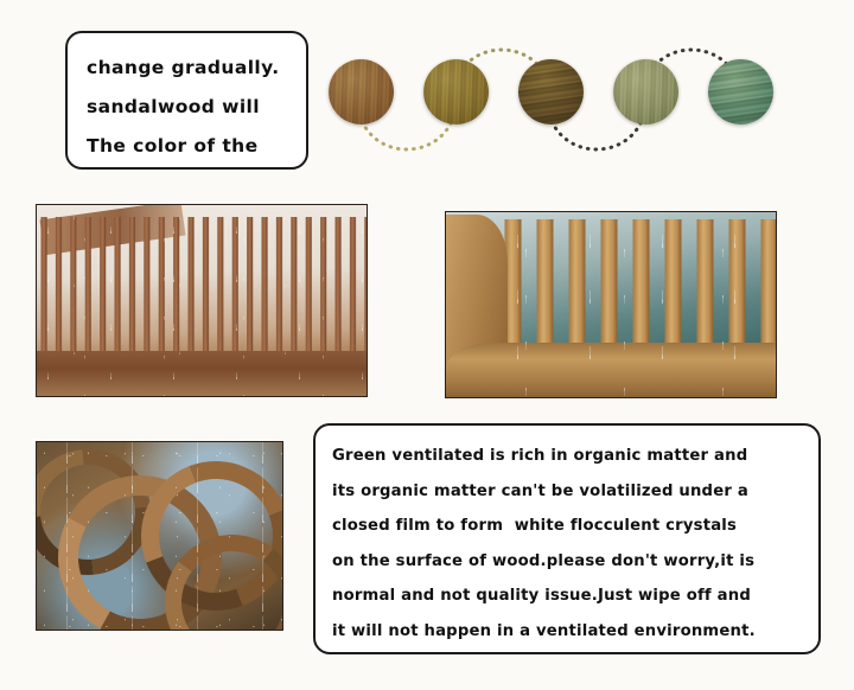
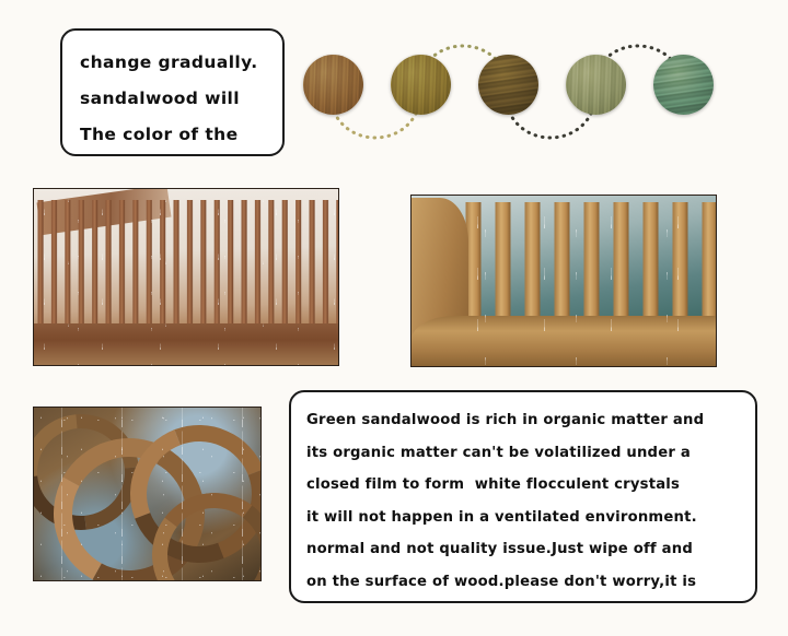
  change gradually.
  sandalwood will
  The color of the
- Green ventilated is rich in organic matter and
+ Green sandalwood is rich in organic matter and
  its organic matter can't be volatilized under a
  closed film to form white flocculent crystals
- on the surface of wood.please don't worry,it is
+ it will not happen in a ventilated environment.
  normal and not quality issue.Just wipe off and
- it will not happen in a ventilated environment.
+ on the surface of wood.please don't worry,it is
